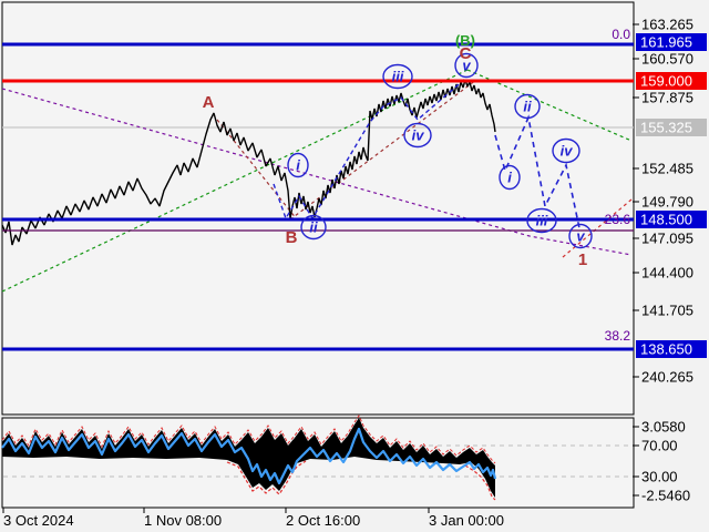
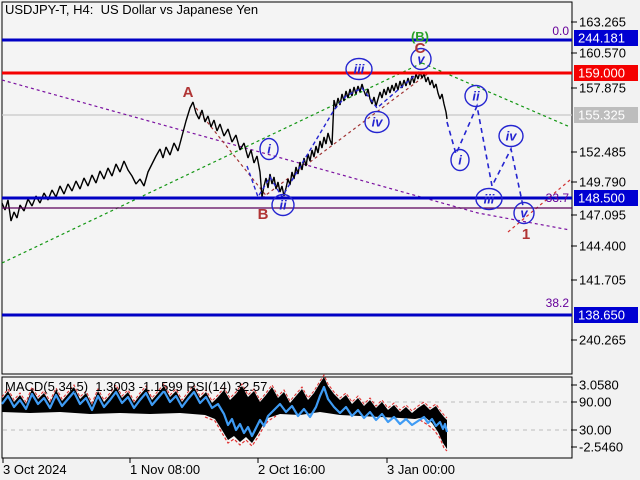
  i
  ii
  iii
  iv
  v
  i
  ii
  iii
  iv
  v
  A
  B
  C
  1
  (B)
  0.0
- 23.6
+ 33.7
  38.2
  163.265
- 161.965
+ 244.181
  160.570
  159.000
  157.875
  155.325
  152.485
  149.790
  148.500
  147.095
  144.400
  141.705
  138.650
  240.265
  3.0580
- 70.00
+ 90.00
  30.00
  -2.5460
  3 Oct 2024
  1 Nov 08:00
  2 Oct 16:00
  3 Jan 00:00
+ USDJPY-T, H4: US Dollar vs Japanese Yen
+ MACD(5,34,5) 1.3003 -1.1599 RSI(14) 32.57
